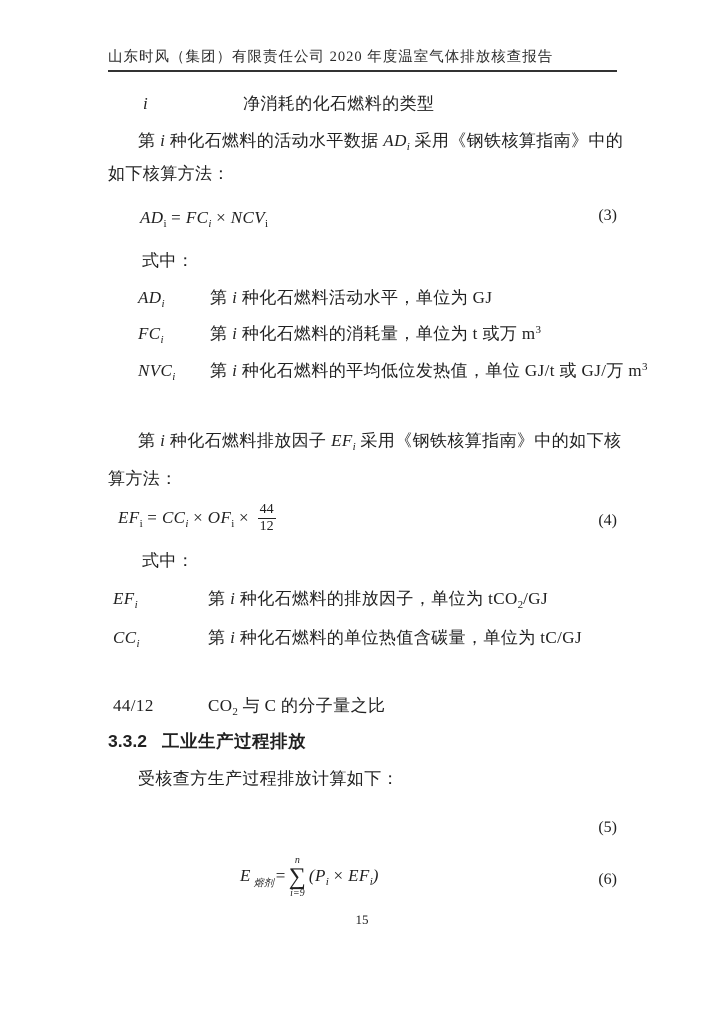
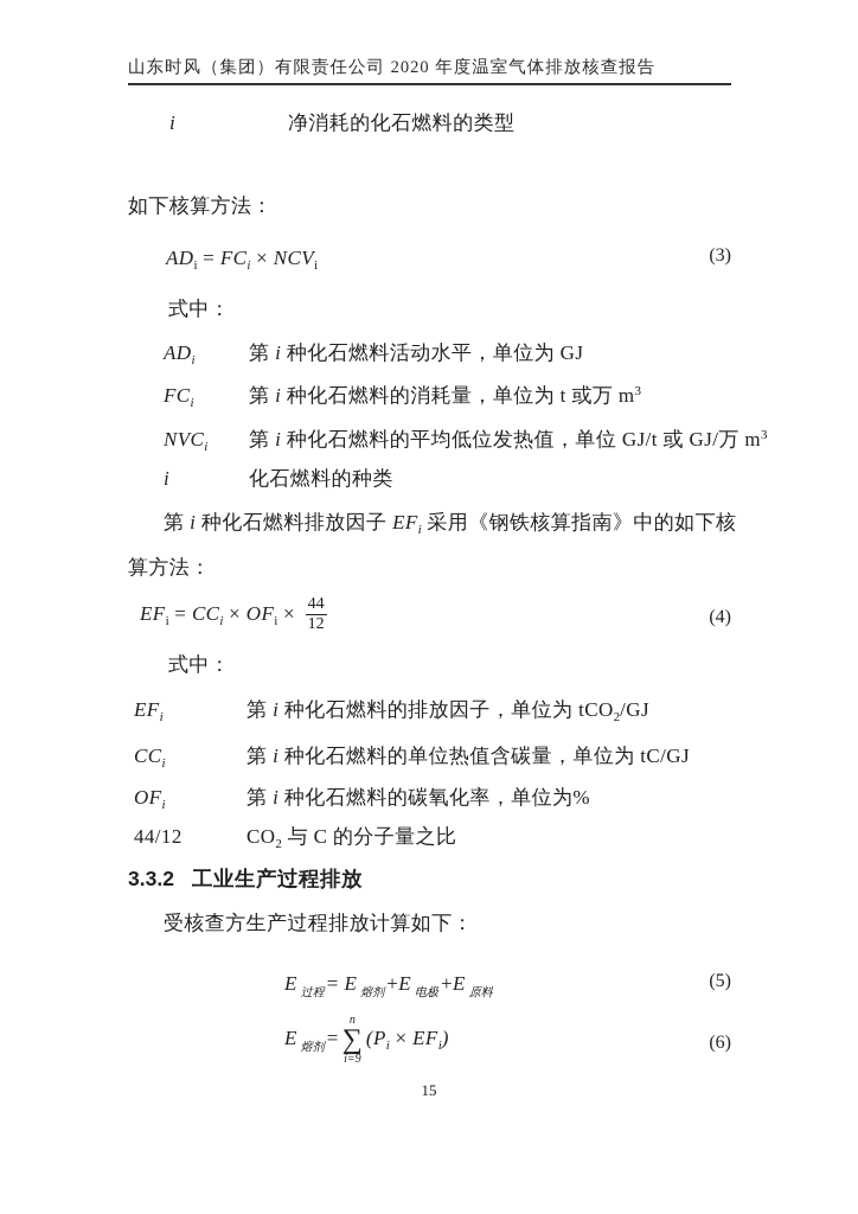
  山东时风（集团）有限责任公司 2020 年度温室气体排放核查报告
  i 净消耗的化石燃料的类型
- 第 i 种化石燃料的活动水平数据 ADi 采用《钢铁核算指南》中的
  如下核算方法：
  ADi = FCi × NCVi
  (3)
  式中：
  ADi第 i 种化石燃料活动水平，单位为 GJ
  FCi第 i 种化石燃料的消耗量，单位为 t 或万 m3
  NVCi第 i 种化石燃料的平均低位发热值，单位 GJ/t 或 GJ/万 m3
+ i 化石燃料的种类
  第 i 种化石燃料排放因子 EFi 采用《钢铁核算指南》中的如下核
  算方法：
  EFi = CCi × OFi ×
  44
  12
  (4)
  式中：
  EFi第 i 种化石燃料的排放因子，单位为 tCO2/GJ
  CCi第 i 种化石燃料的单位热值含碳量，单位为 tC/GJ
+ OFi第 i 种化石燃料的碳氧化率，单位为%
  44/12 CO2 与 C 的分子量之比
  3.3.2 工业生产过程排放
  受核查方生产过程排放计算如下：
+ E 过程= E 熔剂+E 电极+E 原料
  (5)
  E 熔剂=
  n
  ∑
  i=9
  (Pi × EFi)
  (6)
  15
